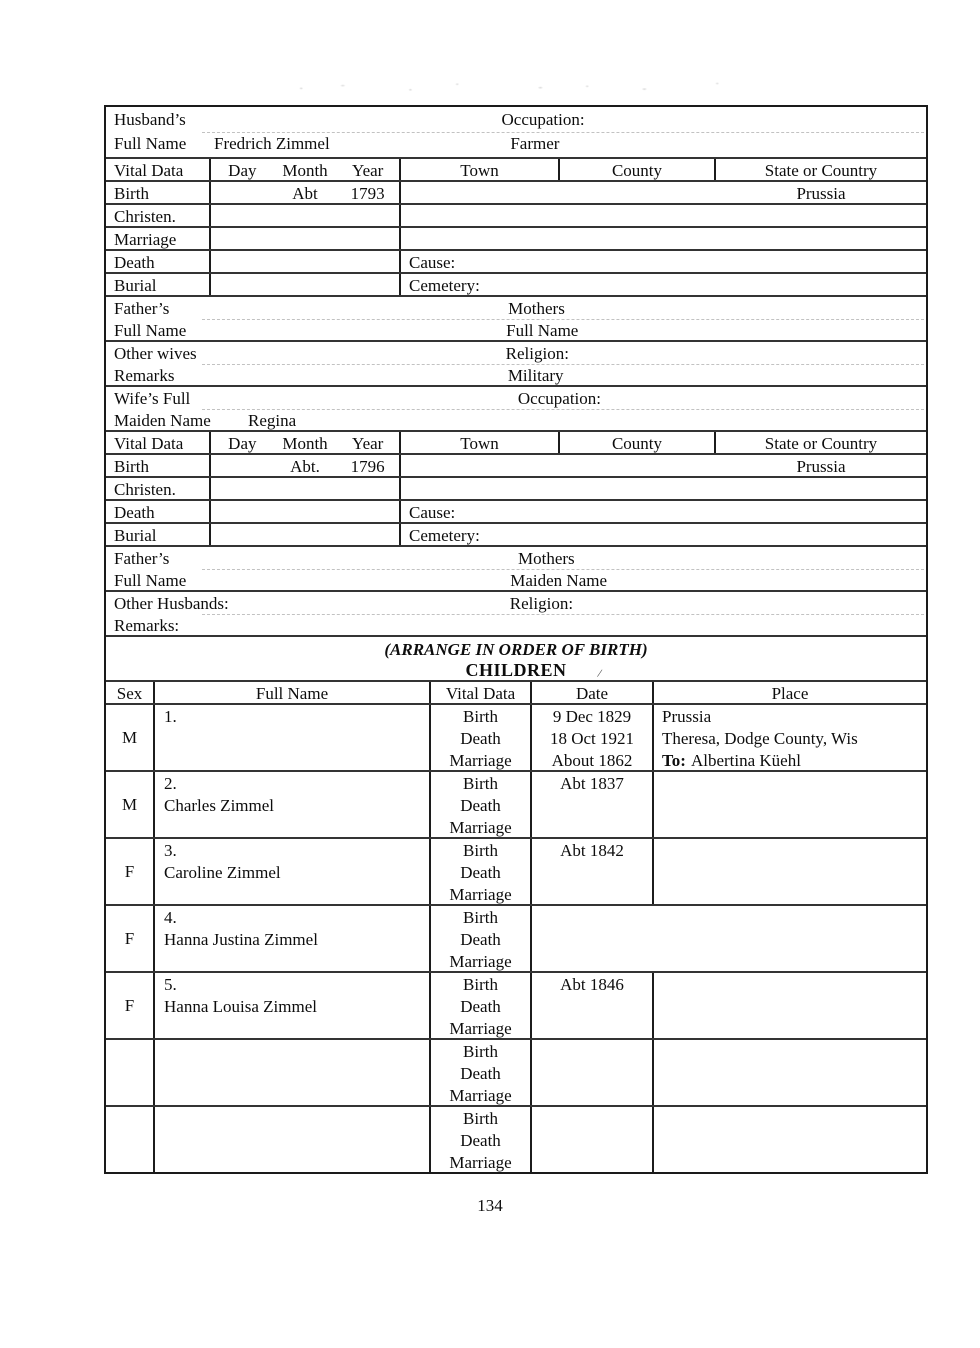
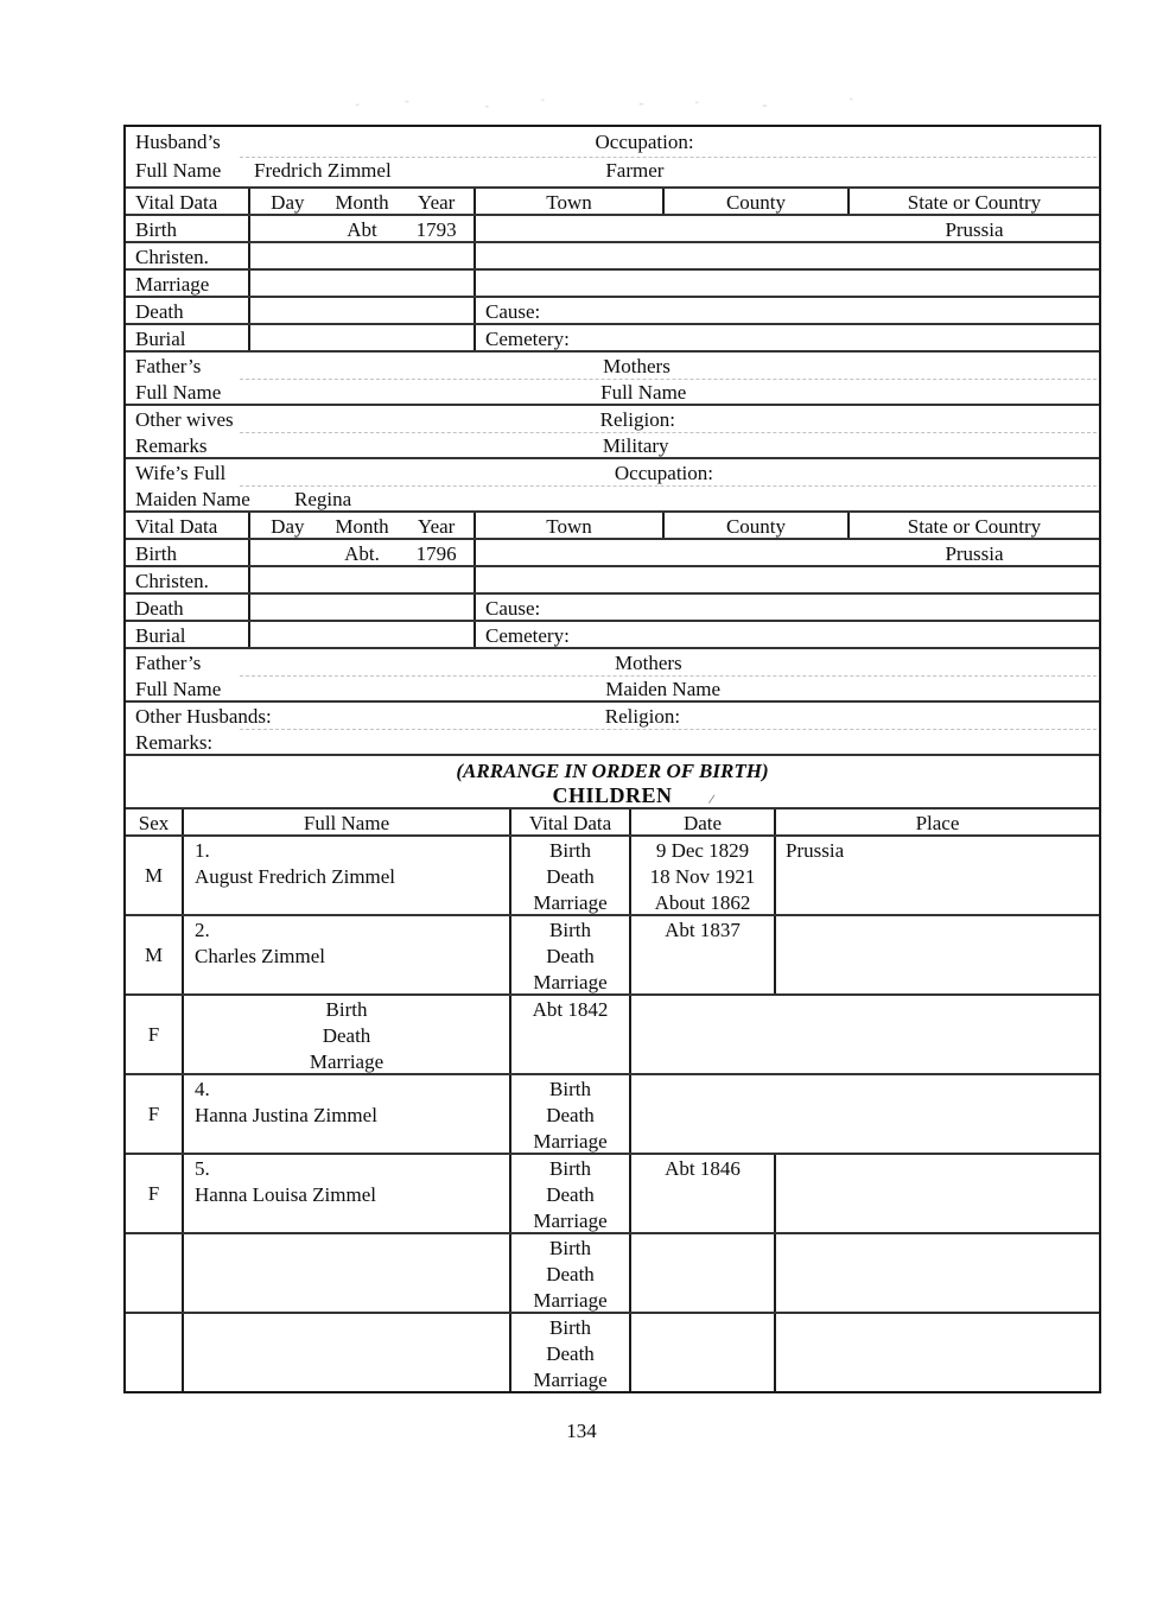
  Husband’s
  Full Name
  Fredrich Zimmel
  Occupation:
  Farmer
  Vital Data
  Day
  Month
  Year
  Town
  County
  State or Country
  Birth
  Abt
  1793
  Prussia
  Christen.
  Marriage
  Death
  Cause:
  Burial
  Cemetery:
  Father’s
  Full Name
  Mothers
  Full Name
  Other wives
  Remarks
  Religion:
  Military
  Wife’s Full
  Maiden Name
  Regina
  Occupation:
  Vital Data
  Day
  Month
  Year
  Town
  County
  State or Country
  Birth
  Abt.
  1796
  Prussia
  Christen.
  Death
  Cause:
  Burial
  Cemetery:
  Father’s
  Full Name
  Mothers
  Maiden Name
  Other Husbands:
  Remarks:
  Religion:
  (ARRANGE IN ORDER OF BIRTH)
  CHILDREN
  Sex
  Full Name
  Vital Data
  Date
  Place
  M
  1.
+ August Fredrich Zimmel
  Birth
  Death
  Marriage
  9 Dec 1829
- 18 Oct 1921
+ 18 Nov 1921
  About 1862
  Prussia
- Theresa, Dodge County, Wis
- To: Albertina Küehl
  M
  2.
  Charles Zimmel
  Birth
  Death
  Marriage
  Abt 1837
  F
- 3.
- Caroline Zimmel
  Birth
  Death
  Marriage
  Abt 1842
  F
  4.
  Hanna Justina Zimmel
  Birth
  Death
  Marriage
  F
  5.
  Hanna Louisa Zimmel
  Birth
  Death
  Marriage
  Abt 1846
  Birth
  Death
  Marriage
  Birth
  Death
  Marriage
  134
